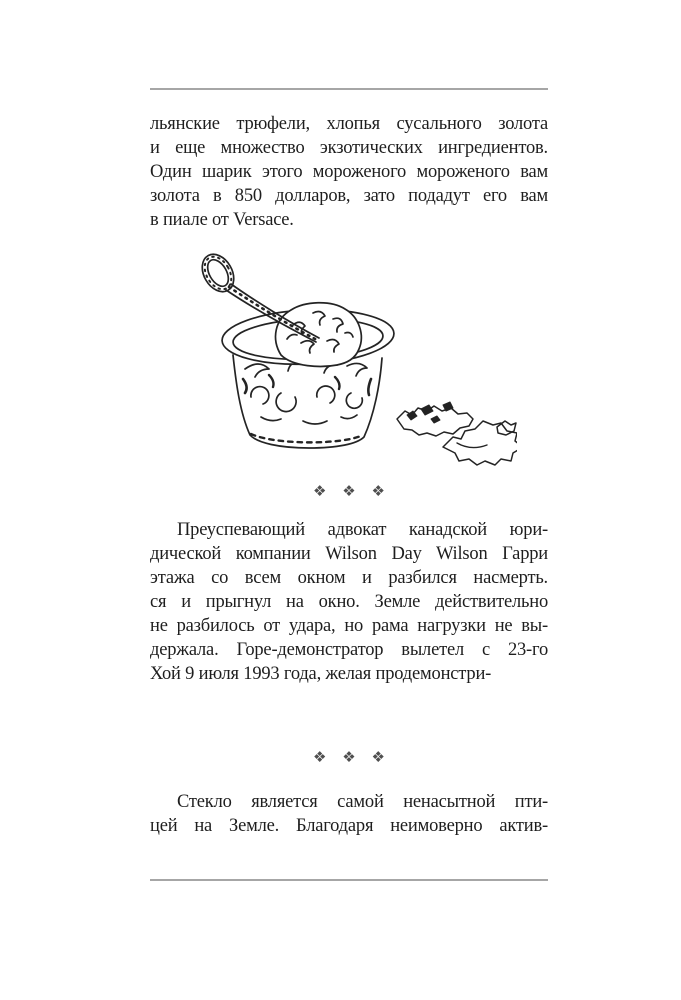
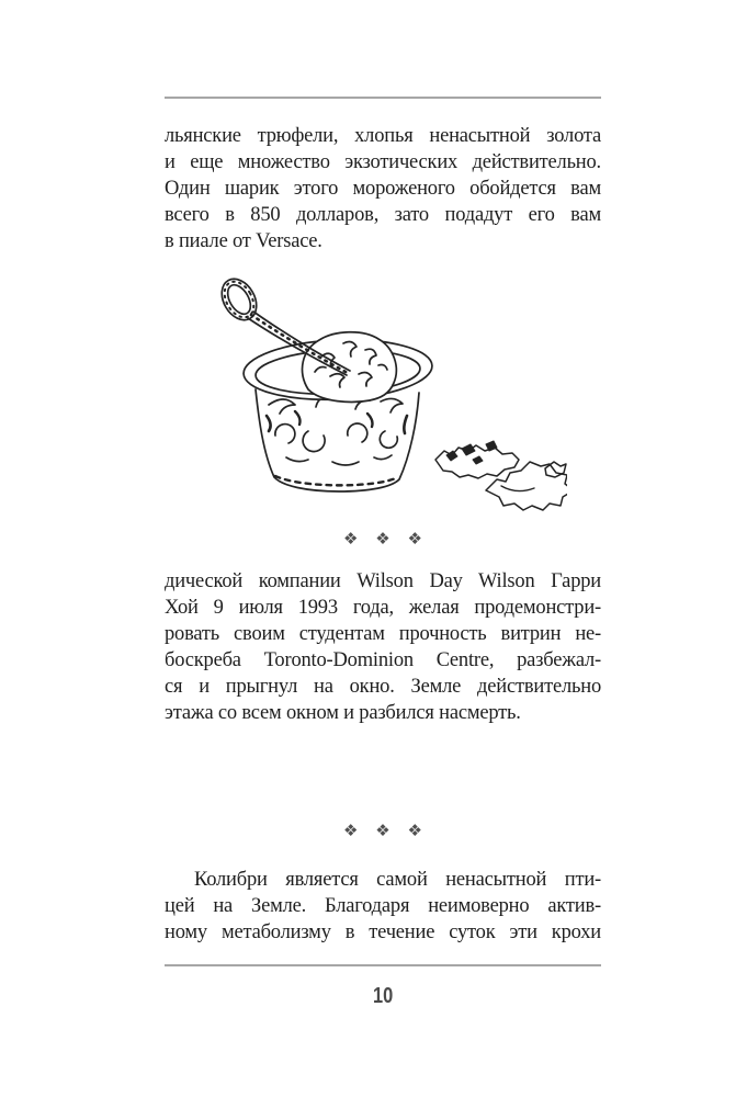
- льянские трюфели, хлопья сусального золота
+ льянские трюфели, хлопья ненасытной золота
- и еще множество экзотических ингредиентов.
+ и еще множество экзотических действительно.
- Один шарик этого мороженого мороженого вам
+ Один шарик этого мороженого обойдется вам
- золота в 850 долларов, зато подадут его вам
+ всего в 850 долларов, зато подадут его вам
  в пиале от Versace.
  ❖ ❖ ❖
- Преуспевающий адвокат канадской юри-
  дической компании Wilson Day Wilson Гарри
- этажа со всем окном и разбился насмерть.
+ Хой 9 июля 1993 года, желая продемонстри-
+ ровать своим студентам прочность витрин не-
+ боскреба Toronto-Dominion Centre, разбежал-
  ся и прыгнул на окно. Земле действительно
- не разбилось от удара, но рама нагрузки не вы-
- держала. Горе-демонстратор вылетел с 23-го
- Хой 9 июля 1993 года, желая продемонстри-
+ этажа со всем окном и разбился насмерть.
  ❖ ❖ ❖
- Стекло является самой ненасытной пти-
+ Колибри является самой ненасытной пти-
  цей на Земле. Благодаря неимоверно актив-
+ ному метаболизму в течение суток эти крохи
+ 10
